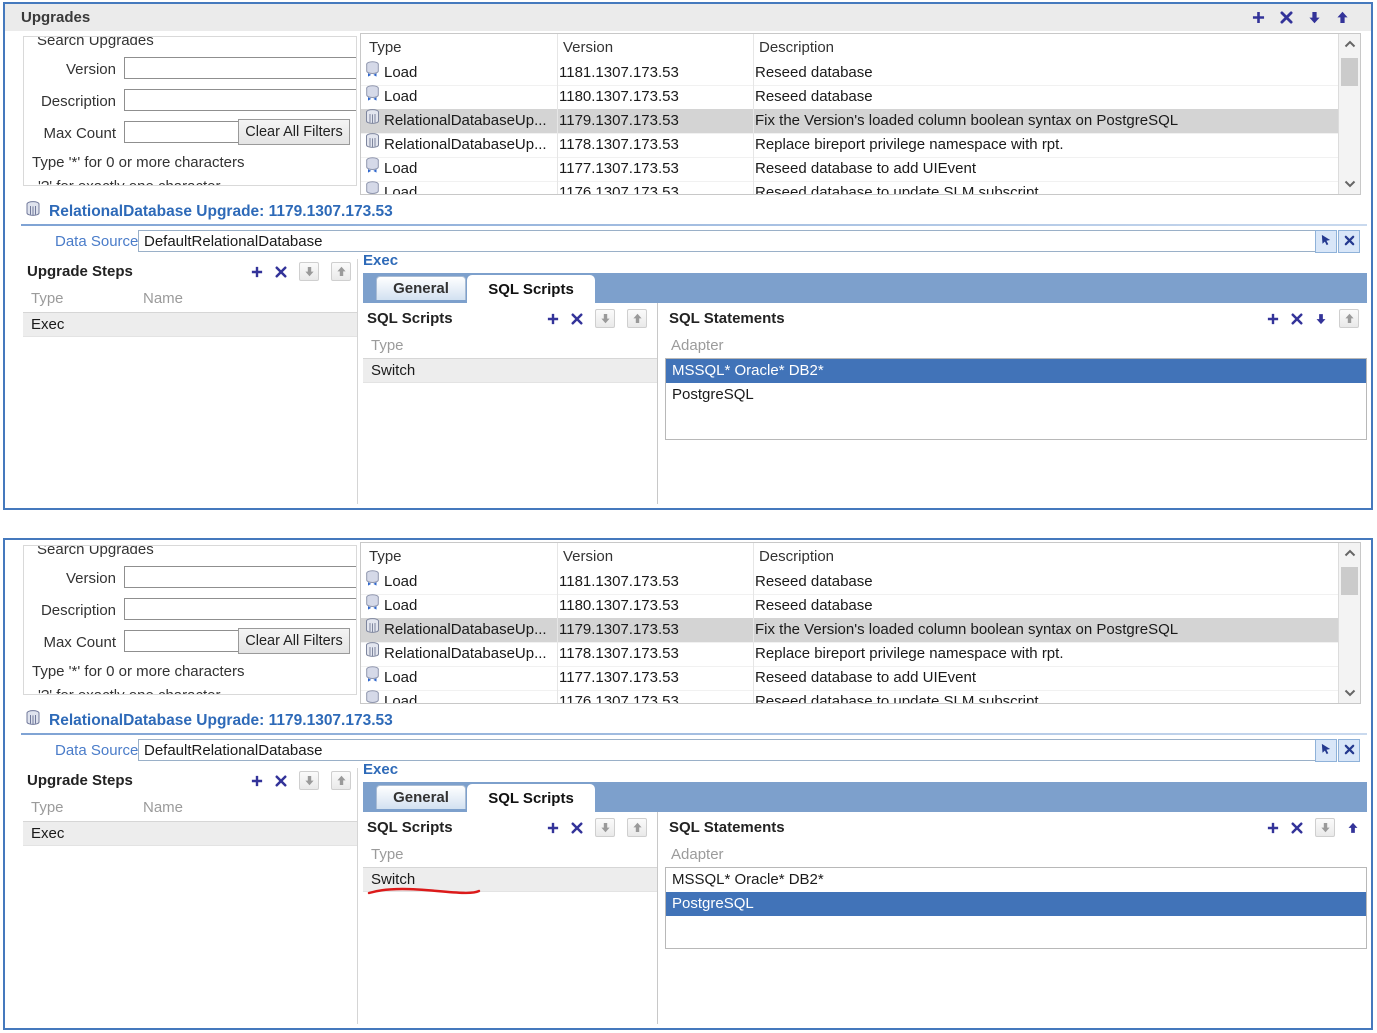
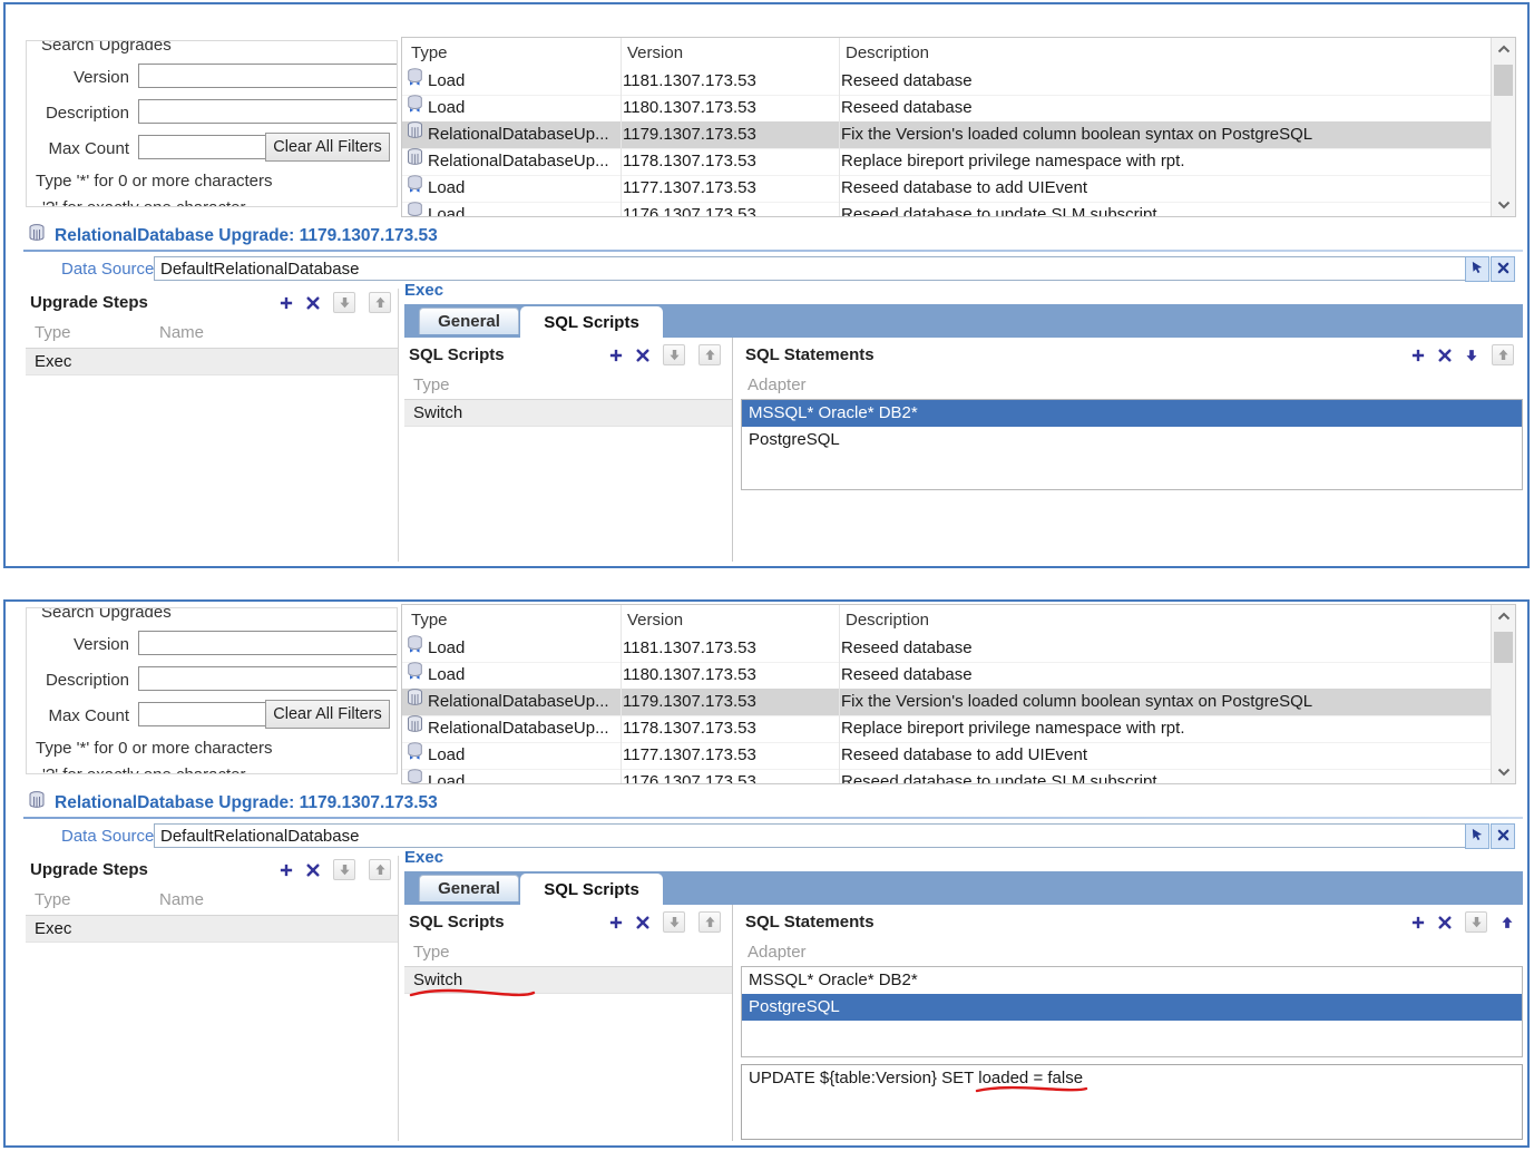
- Upgrades
  Search Upgrades
  Version
  Description
  Max Count
  Clear All Filters
  Type '*' for 0 or more characters
  Type
  Version
  Description
  Load
  1181.1307.173.53
  Reseed database
  Load
  1180.1307.173.53
  Reseed database
  RelationalDatabaseUp...
  1179.1307.173.53
  Fix the Version's loaded column boolean syntax on PostgreSQL
  RelationalDatabaseUp...
  1178.1307.173.53
  Replace bireport privilege namespace with rpt.
  Load
  1177.1307.173.53
  Reseed database to add UIEvent
  Load
  1176.1307.173.53
  Reseed database to update SLM subscript
  RelationalDatabase Upgrade: 1179.1307.173.53
  Data Source
  DefaultRelationalDatabase
  Upgrade Steps
  Type
  Name
  Exec
  Exec
  General
  SQL Scripts
  SQL Scripts
  Type
  Switch
  SQL Statements
  Adapter
  MSSQL* Oracle* DB2*
  PostgreSQL
  Search Upgrades
  Version
  Description
  Max Count
  Clear All Filters
  Type '*' for 0 or more characters
  Type
  Version
  Description
  Load
  1181.1307.173.53
  Reseed database
  Load
  1180.1307.173.53
  Reseed database
  RelationalDatabaseUp...
  1179.1307.173.53
  Fix the Version's loaded column boolean syntax on PostgreSQL
  RelationalDatabaseUp...
  1178.1307.173.53
  Replace bireport privilege namespace with rpt.
  Load
  1177.1307.173.53
  Reseed database to add UIEvent
  Load
  1176.1307.173.53
  Reseed database to update SLM subscript
  RelationalDatabase Upgrade: 1179.1307.173.53
  Data Source
  DefaultRelationalDatabase
  Upgrade Steps
  Type
  Name
  Exec
  Exec
  General
  SQL Scripts
  SQL Scripts
  Type
  Switch
  SQL Statements
  Adapter
  MSSQL* Oracle* DB2*
  PostgreSQL
+ UPDATE ${table:Version} SET loaded = false
